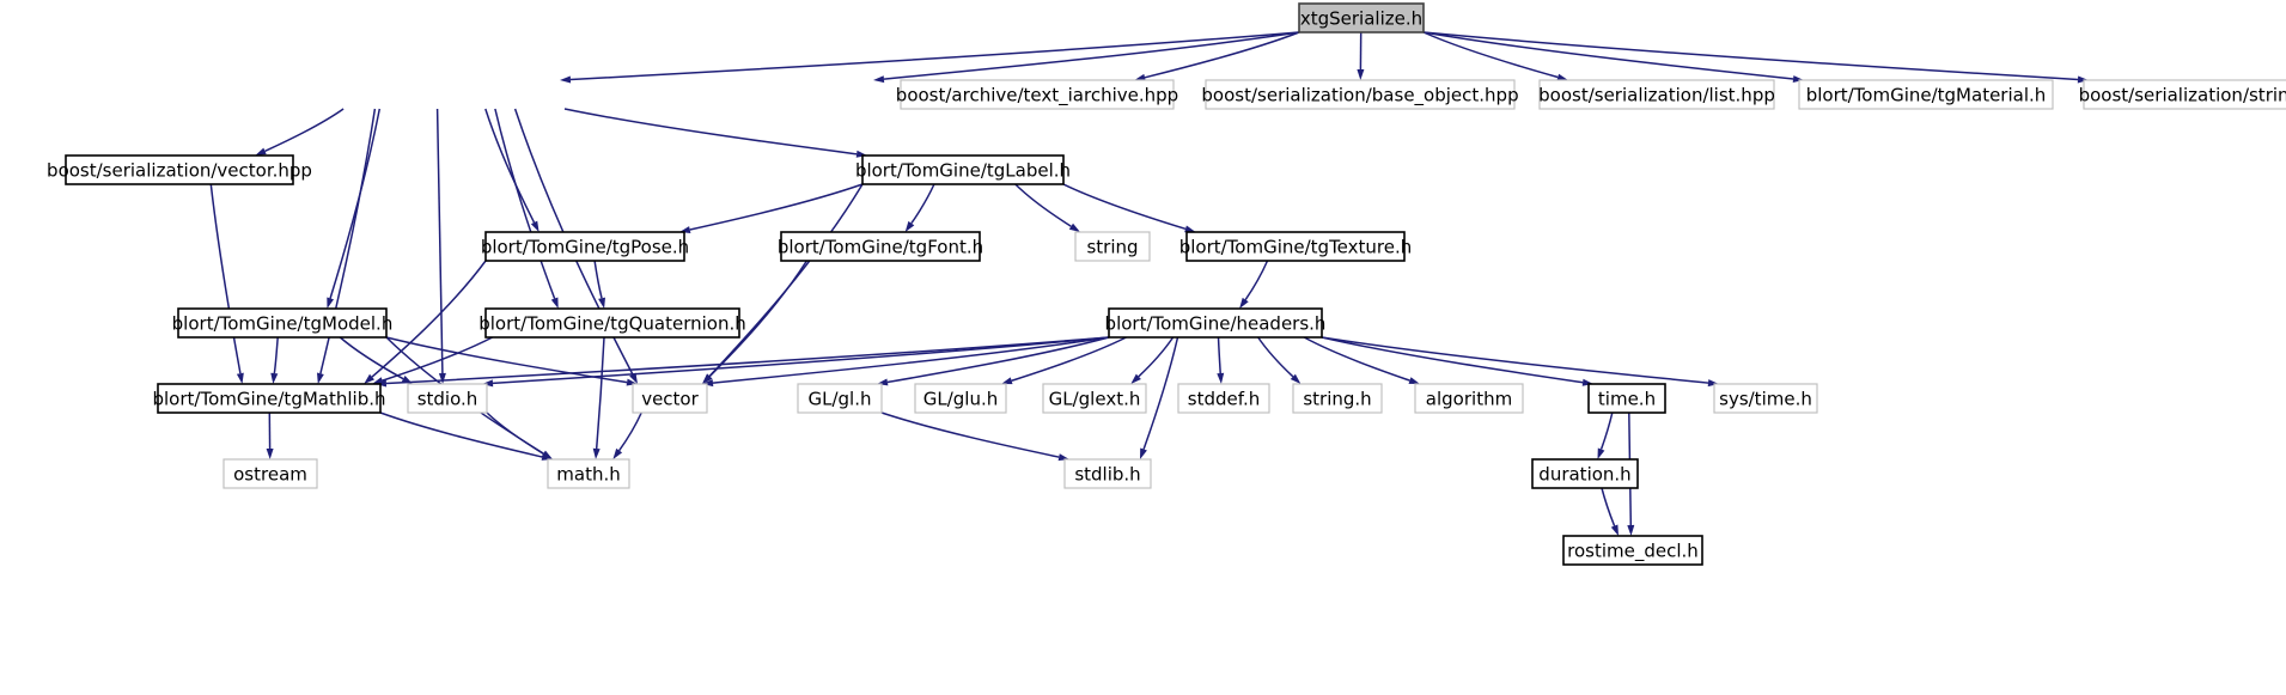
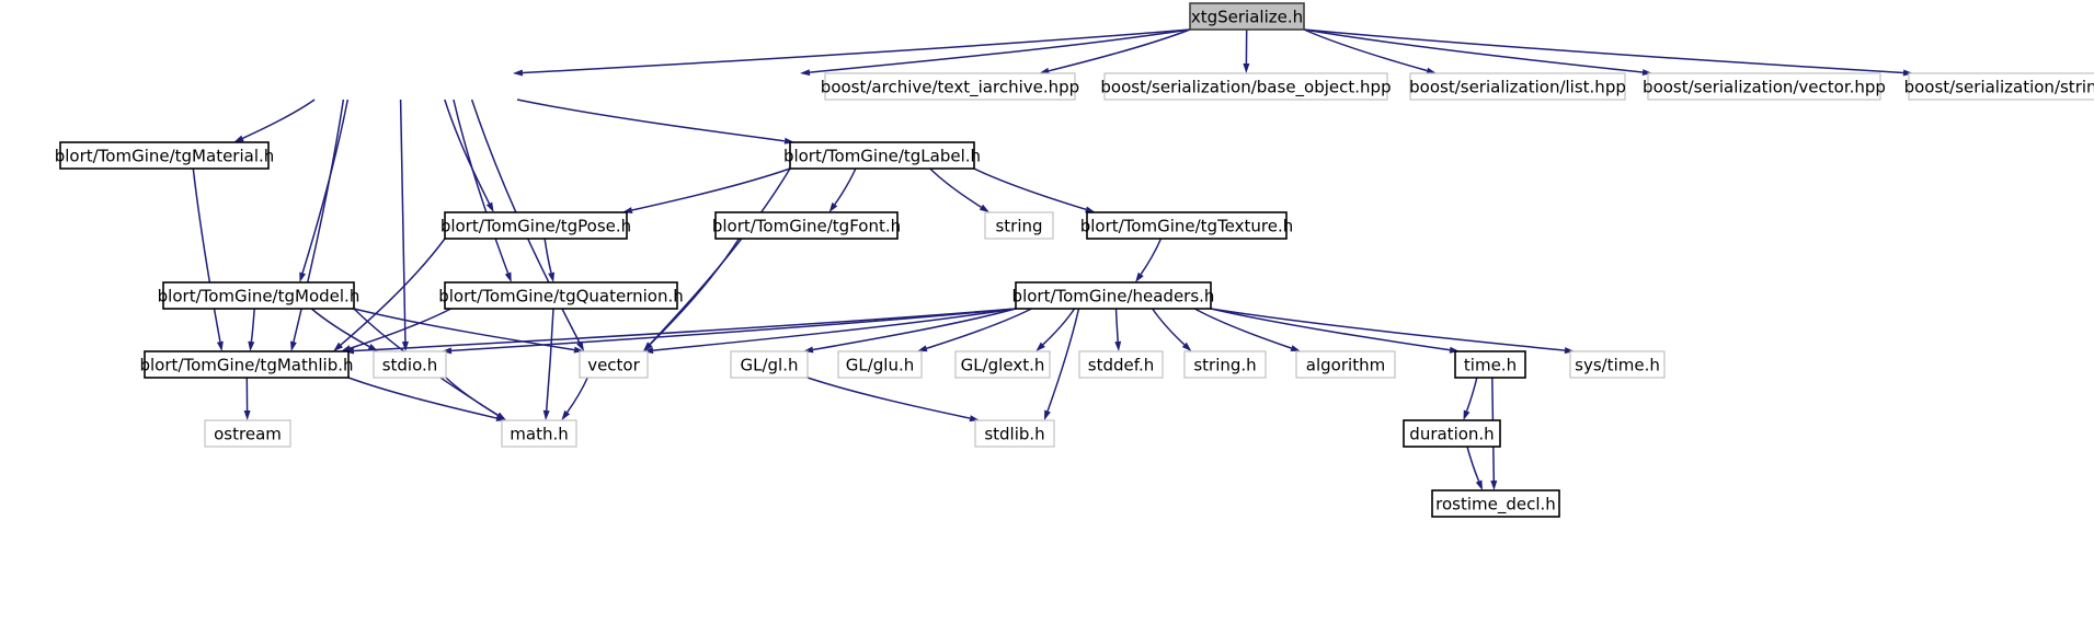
  xtgSerialize.h
  boost/archive/text_iarchive.hpp
  boost/serialization/base_object.hpp
  boost/serialization/list.hpp
- blort/TomGine/tgMaterial.h
+ boost/serialization/vector.hpp
  boost/serialization/strin
- boost/serialization/vector.hpp
+ blort/TomGine/tgMaterial.h
  blort/TomGine/tgLabel.h
  blort/TomGine/tgPose.h
  blort/TomGine/tgFont.h
  string
  blort/TomGine/tgTexture.h
  blort/TomGine/tgModel.h
  blort/TomGine/tgQuaternion.h
  blort/TomGine/headers.h
  blort/TomGine/tgMathlib.h
  stdio.h
  vector
  GL/gl.h
  GL/glu.h
  GL/glext.h
  stddef.h
  string.h
  algorithm
  time.h
  sys/time.h
  ostream
  math.h
  stdlib.h
  duration.h
  rostime_decl.h
